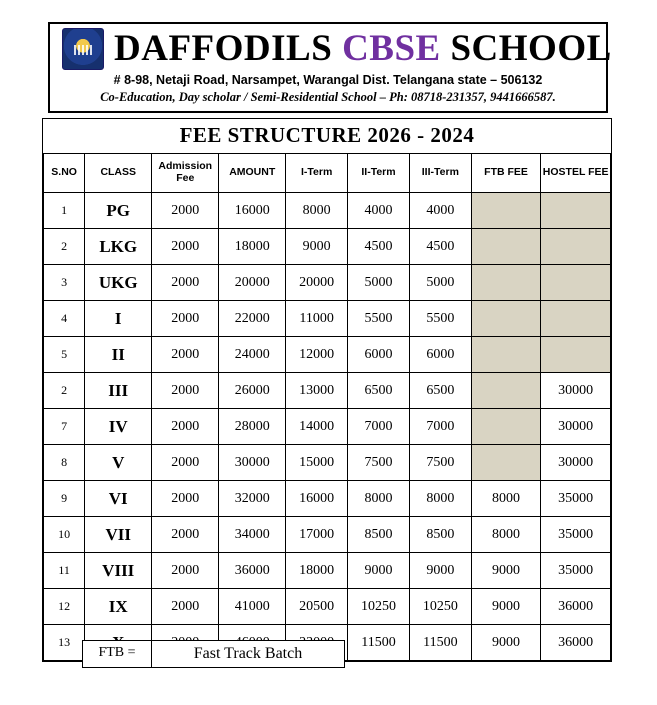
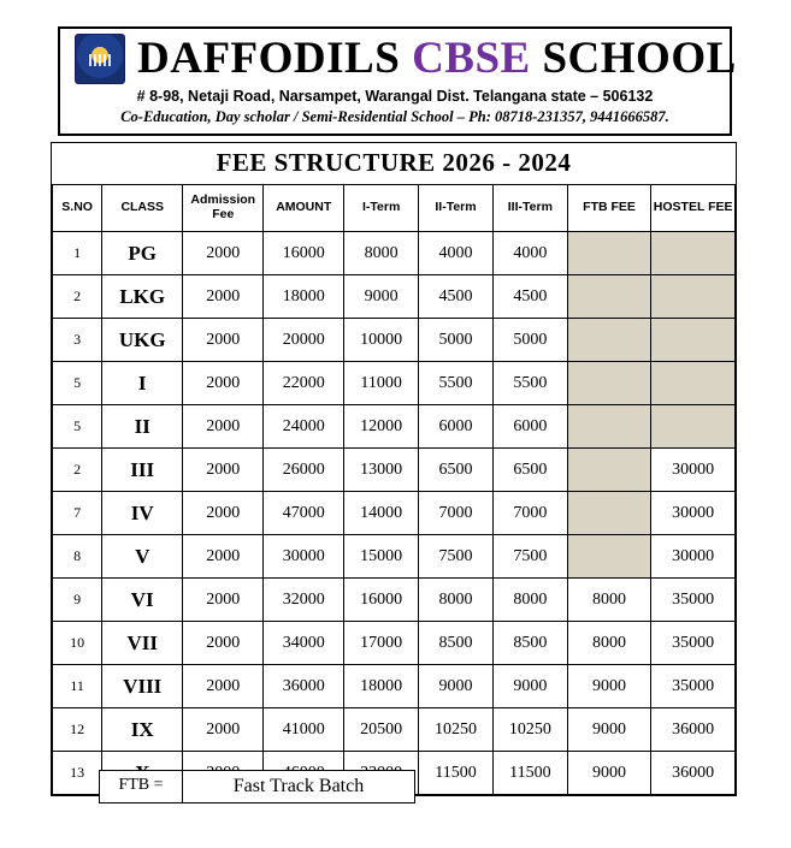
  DAFFODILS CBSE SCHOOL
  # 8-98, Netaji Road, Narsampet, Warangal Dist. Telangana state – 506132
  Co-Education, Day scholar / Semi-Residential School – Ph: 08718-231357, 9441666587.
  FEE STRUCTURE 2026 - 2024
  S.NO	CLASS	Admission Fee	AMOUNT	I-Term	II-Term	III-Term	FTB FEE	HOSTEL FEE
  1	PG	2000	16000	8000	4000	4000
  2	LKG	2000	18000	9000	4500	4500
- 3	UKG	2000	20000	20000	5000	5000
+ 3	UKG	2000	20000	10000	5000	5000
- 4	I	2000	22000	11000	5500	5500
+ 5	I	2000	22000	11000	5500	5500
  5	II	2000	24000	12000	6000	6000
  2	III	2000	26000	13000	6500	6500		30000
- 7	IV	2000	28000	14000	7000	7000		30000
+ 7	IV	2000	47000	14000	7000	7000		30000
  8	V	2000	30000	15000	7500	7500		30000
  9	VI	2000	32000	16000	8000	8000	8000	35000
  10	VII	2000	34000	17000	8500	8500	8000	35000
  11	VIII	2000	36000	18000	9000	9000	9000	35000
  12	IX	2000	41000	20500	10250	10250	9000	36000
  FTB =
  Fast Track Batch
